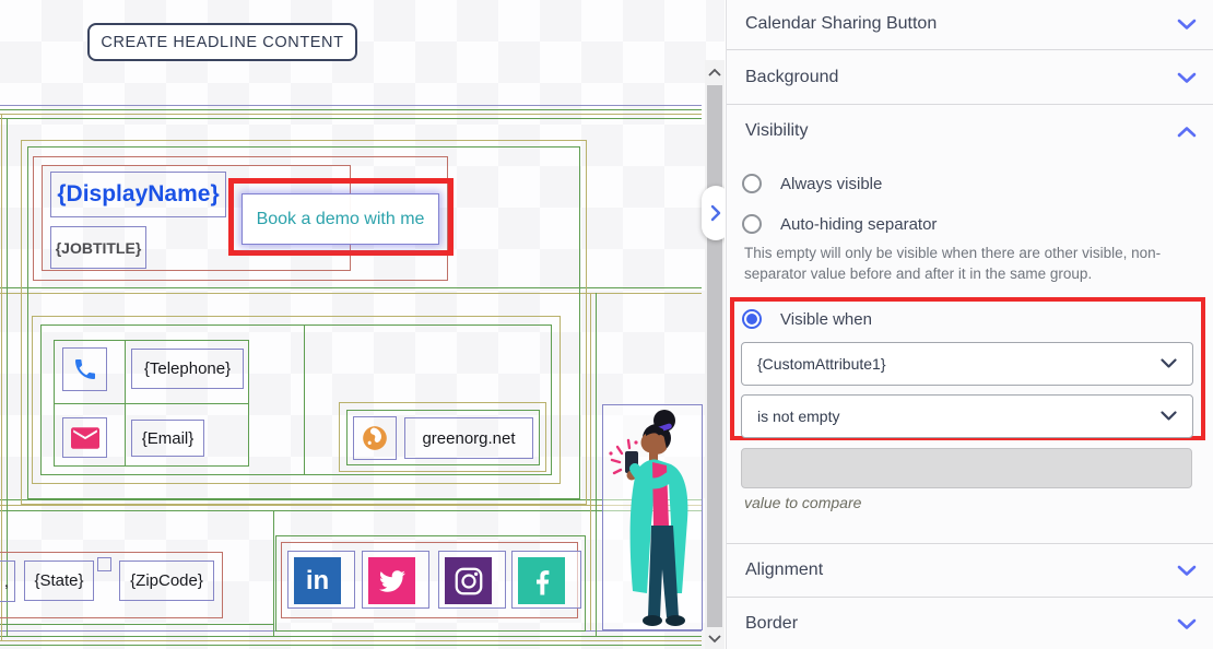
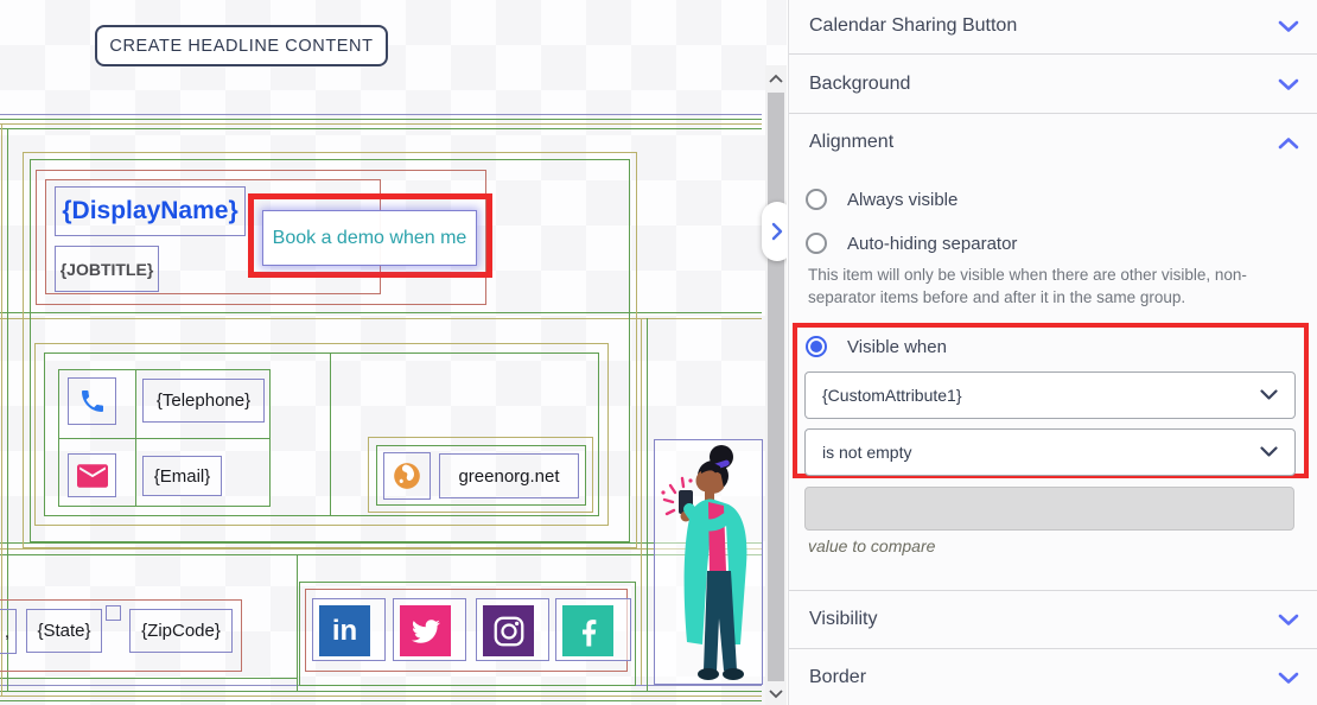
  CREATE HEADLINE CONTENT
  {DisplayName}
  {JOBTITLE}
- Book a demo with me
+ Book a demo when me
  {Telephone}
  {Email}
  greenorg.net
  ,
  {State}
  {ZipCode}
  in
  Calendar Sharing Button
  Background
- Visibility
+ Alignment
  Always visible
  Auto-hiding separator
- This empty will only be visible when there are other visible, non-
+ This item will only be visible when there are other visible, non-
- separator value before and after it in the same group.
+ separator items before and after it in the same group.
  Visible when
  {CustomAttribute1}
  is not empty
  value to compare
- Alignment
+ Visibility
  Border
